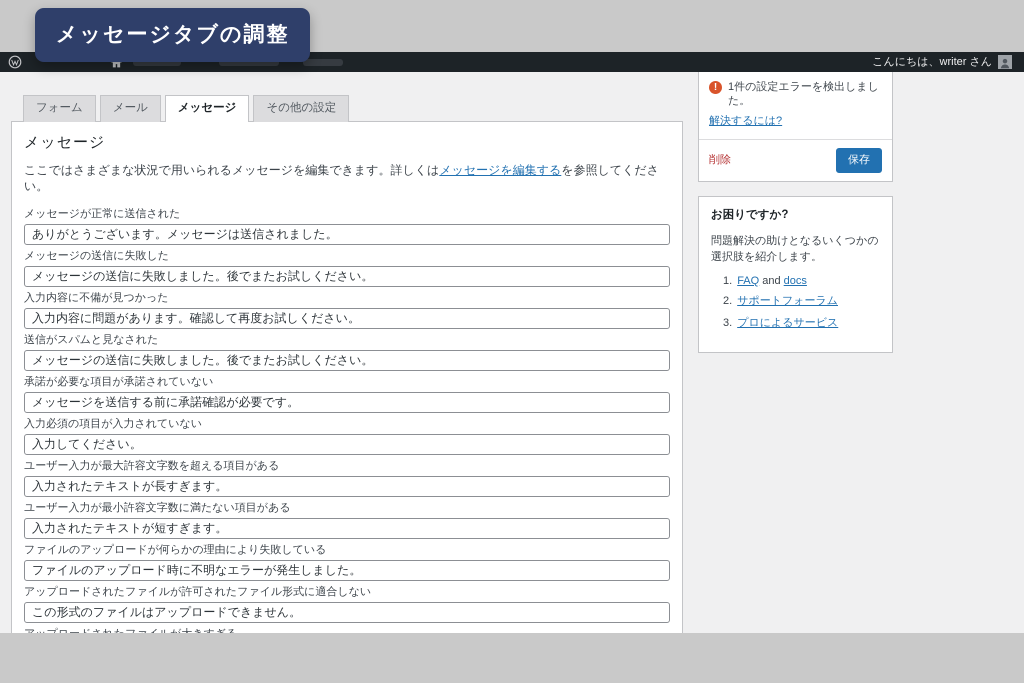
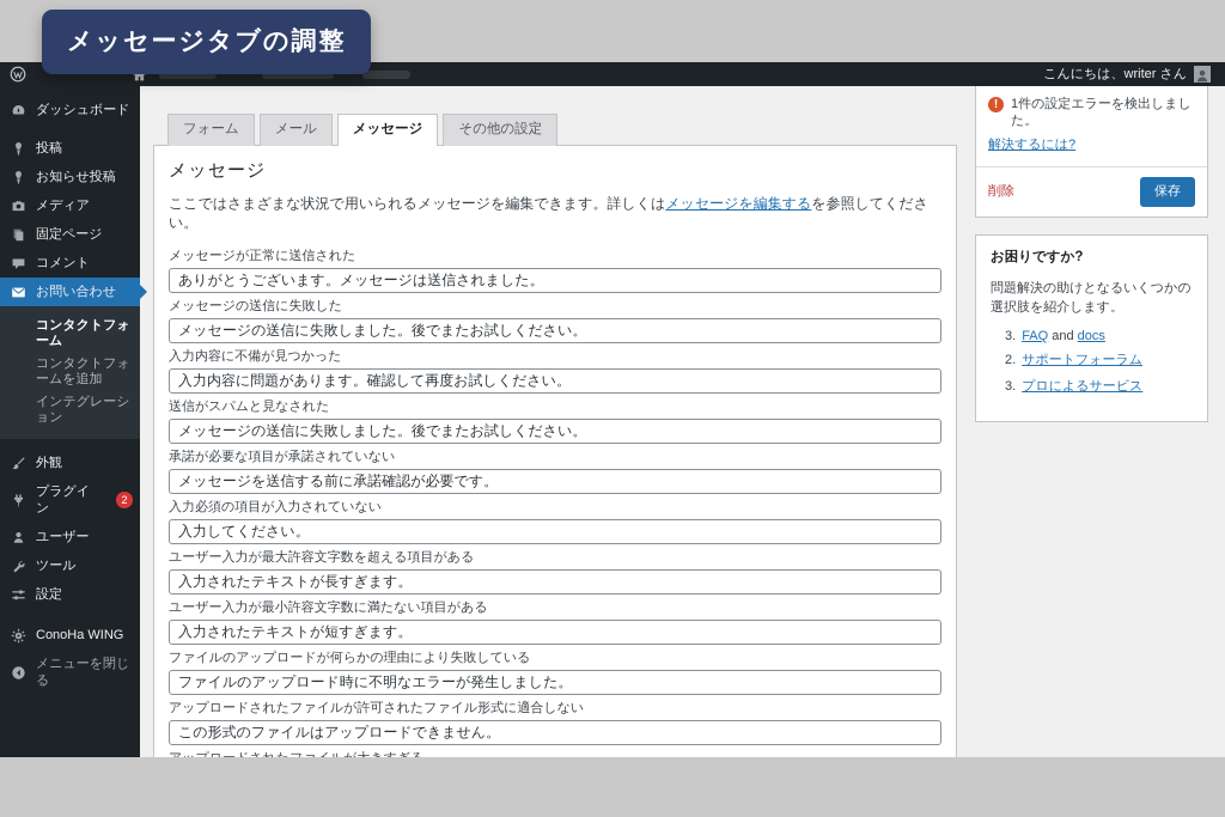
  こんにちは、writer さん
+ ダッシュボード
+ 投稿
+ お知らせ投稿
+ メディア
+ 固定ページ
+ コメント
+ お問い合わせ
+ コンタクトフォーム
+ コンタクトフォームを追加
+ インテグレーション
+ 外観
+ プラグイン
+ 2
+ ユーザー
+ ツール
+ 設定
+ ConoHa WING
+ メニューを閉じる
  フォーム
  メール
  メッセージ
  その他の設定
  メッセージ
  ここではさまざまな状況で用いられるメッセージを編集できます。詳しくはメッセージを編集するを参照してください。
  メッセージが正常に送信された
  ありがとうございます。メッセージは送信されました。
  メッセージの送信に失敗した
  メッセージの送信に失敗しました。後でまたお試しください。
  入力内容に不備が見つかった
  入力内容に問題があります。確認して再度お試しください。
  送信がスパムと見なされた
  メッセージの送信に失敗しました。後でまたお試しください。
  承諾が必要な項目が承諾されていない
  メッセージを送信する前に承諾確認が必要です。
  入力必須の項目が入力されていない
  入力してください。
  ユーザー入力が最大許容文字数を超える項目がある
  入力されたテキストが長すぎます。
  ユーザー入力が最小許容文字数に満たない項目がある
  入力されたテキストが短すぎます。
  ファイルのアップロードが何らかの理由により失敗している
  ファイルのアップロード時に不明なエラーが発生しました。
  アップロードされたファイルが許可されたファイル形式に適合しない
  この形式のファイルはアップロードできません。
  !
  1件の設定エラーを検出しました。
  解決するには?
  削除
  保存
  お困りですか?
  問題解決の助けとなるいくつかの選択肢を紹介します。
- 1. FAQ and docs
+ 3. FAQ and docs
  2. サポートフォーラム
  3. プロによるサービス
  メッセージタブの調整
